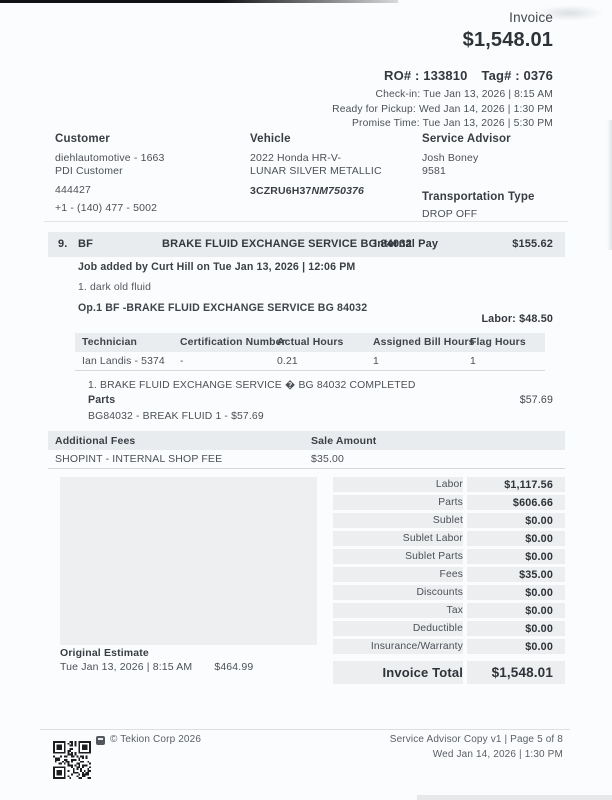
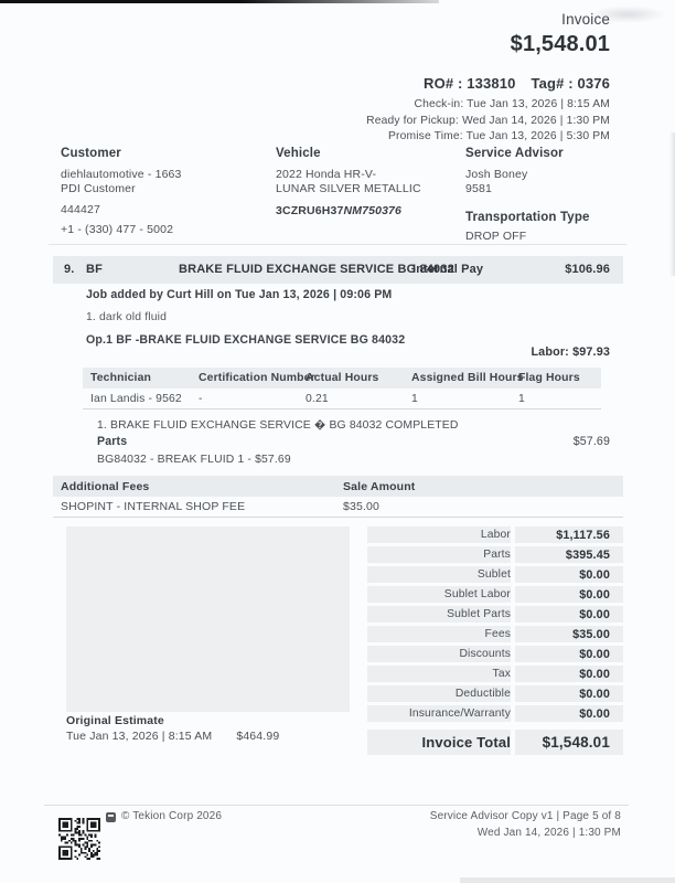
  Invoice
  $1,548.01
  RO# : 133810 Tag# : 0376
  Check-in: Tue Jan 13, 2026 | 8:15 AM
  Ready for Pickup: Wed Jan 14, 2026 | 1:30 PM
  Promise Time: Tue Jan 13, 2026 | 5:30 PM
  Customer
  diehlautomotive - 1663
  PDI Customer
  444427
- +1 - (140) 477 - 5002
+ +1 - (330) 477 - 5002
  Vehicle
  2022 Honda HR-V-
  LUNAR SILVER METALLIC
  3CZRU6H37NM750376
  Service Advisor
  Josh Boney
  9581
  Transportation Type
  DROP OFF
  9.
  BF
  BRAKE FLUID EXCHANGE SERVICE BG 84032
  Internal Pay
- $155.62
+ $106.96
- Job added by Curt Hill on Tue Jan 13, 2026 | 12:06 PM
+ Job added by Curt Hill on Tue Jan 13, 2026 | 09:06 PM
  1. dark old fluid
  Op.1 BF -BRAKE FLUID EXCHANGE SERVICE BG 84032
- Labor: $48.50
+ Labor: $97.93
  Technician
  Certification Numb
  Actual Hours
  Assigned Bill Hour
  Flag Hours
- Ian Landis - 5374
+ Ian Landis - 9562
  -
  0.21
  1
  1
  1. BRAKE FLUID EXCHANGE SERVICE � BG 84032 COMPLETED
  Parts
  $57.69
  BG84032 - BREAK FLUID 1 - $57.69
  Additional Fees
  Sale Amount
  SHOPINT - INTERNAL SHOP FEE
  $35.00
  Labor
  $1,117.56
  Parts
- $606.66
+ $395.45
  Sublet
  $0.00
  Sublet Labor
  $0.00
  Sublet Parts
  $0.00
  Fees
  $35.00
  Discounts
  $0.00
  Tax
  $0.00
  Deductible
  $0.00
  Insurance/Warranty
  $0.00
  Invoice Total
  $1,548.01
  Original Estimate
  Tue Jan 13, 2026 | 8:15 AM
  $464.99
  © Tekion Corp 2026
  Service Advisor Copy v1 | Page 5 of 8
  Wed Jan 14, 2026 | 1:30 PM
